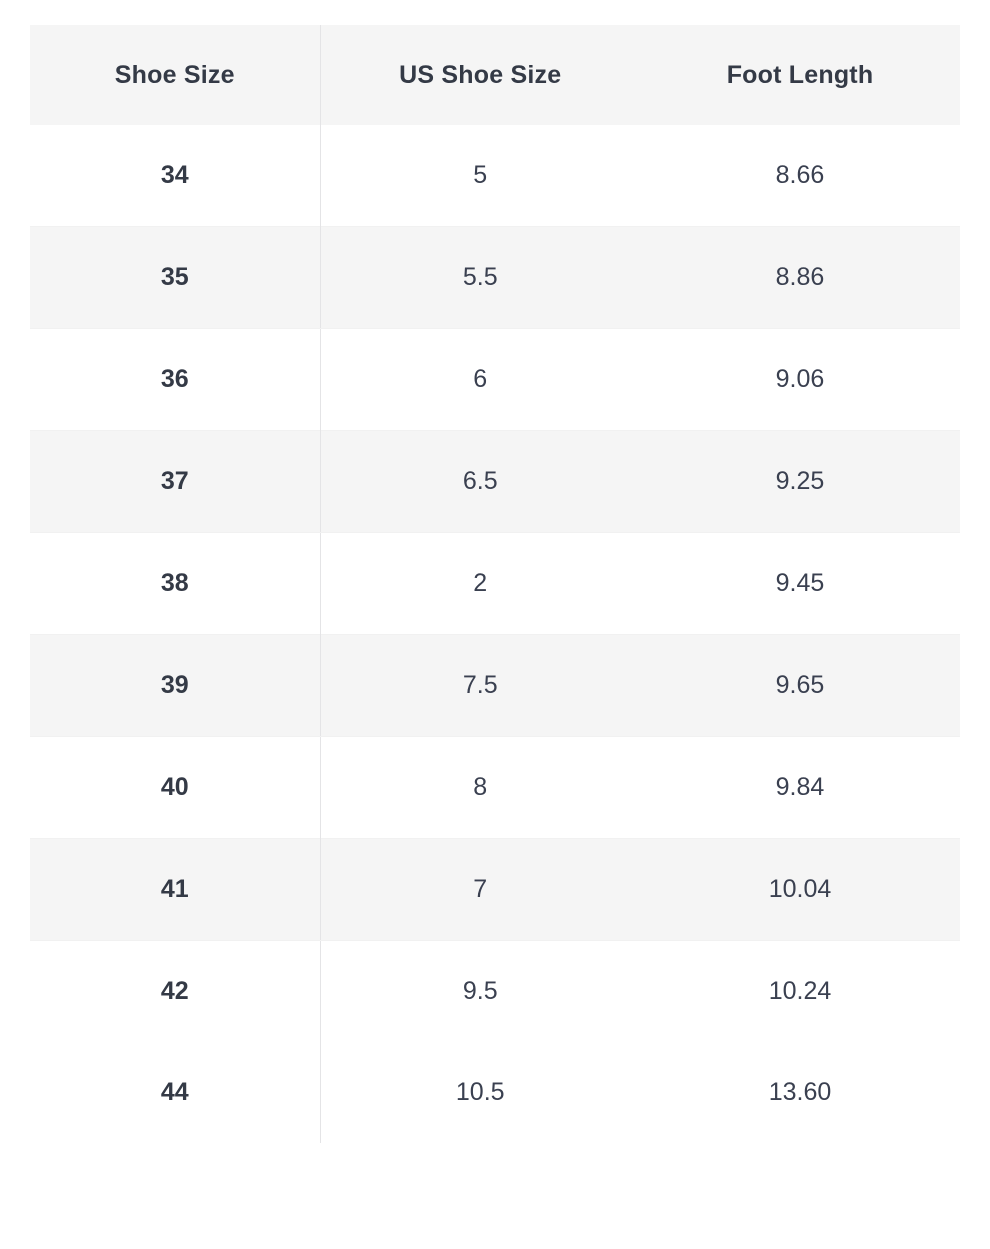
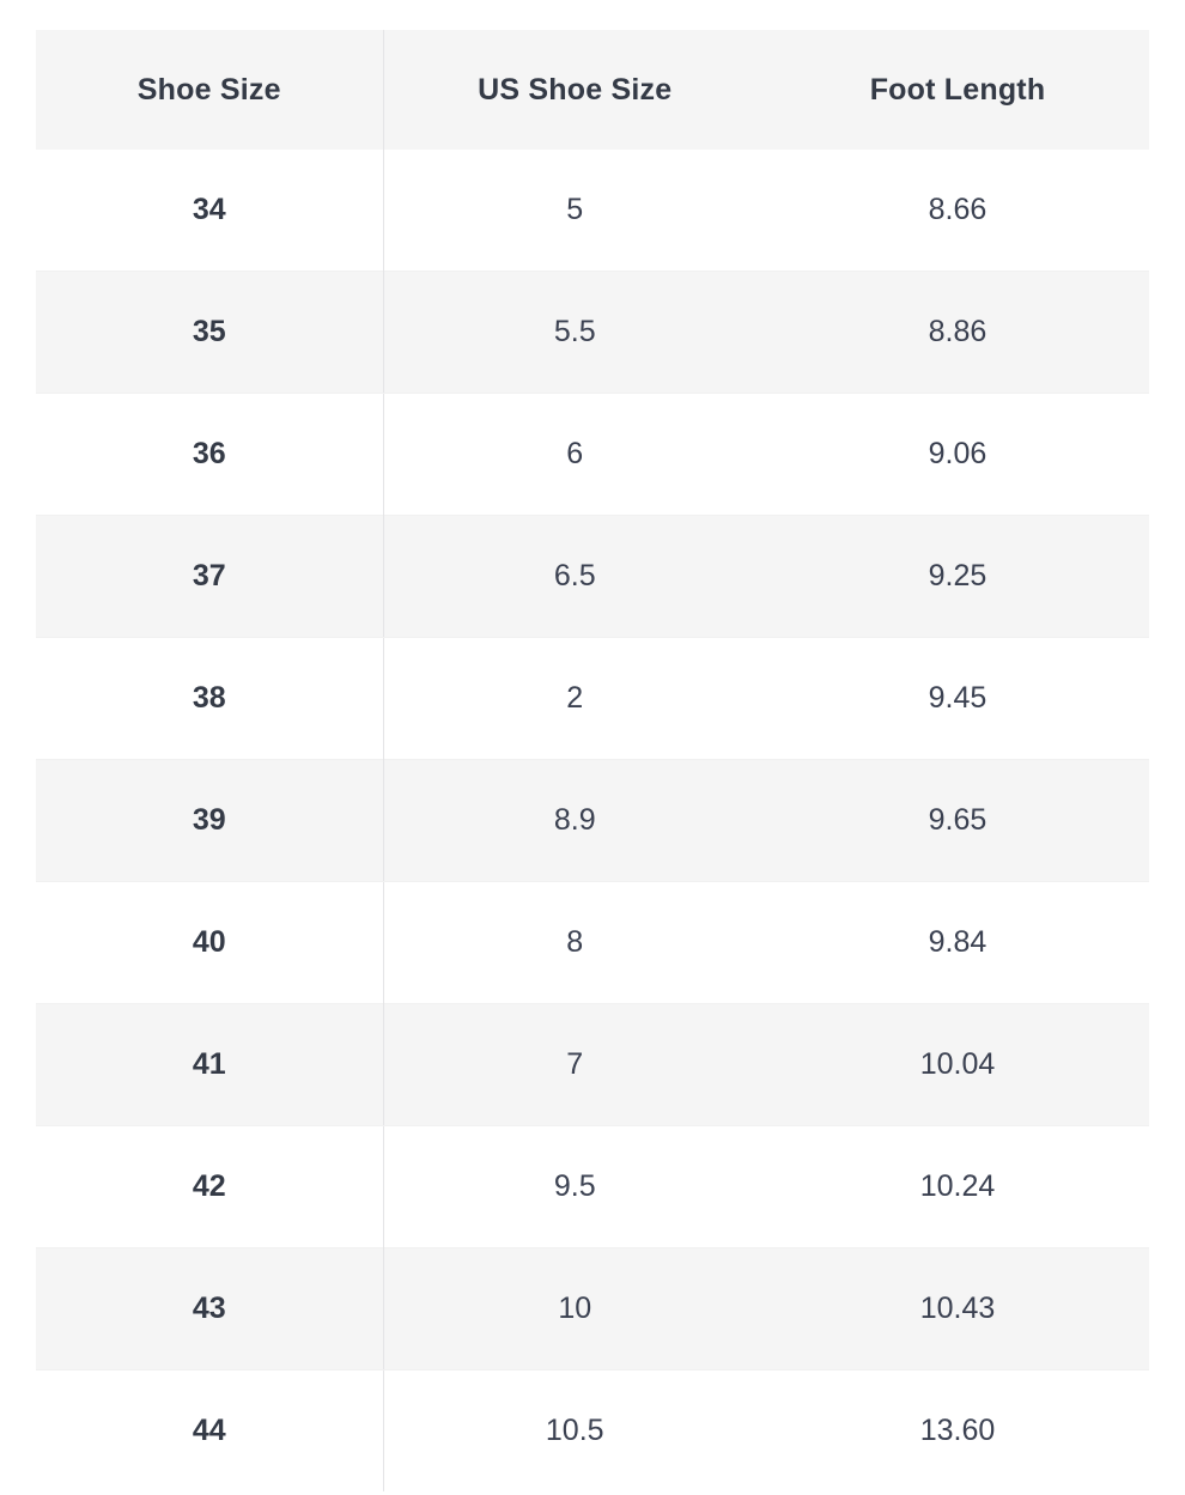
  Shoe Size	US Shoe Size	Foot Length
  34	5	8.66
  35	5.5	8.86
  36	6	9.06
  37	6.5	9.25
  38	2	9.45
- 39	7.5	9.65
+ 39	8.9	9.65
  40	8	9.84
  41	7	10.04
  42	9.5	10.24
+ 43	10	10.43
  44	10.5	13.60
